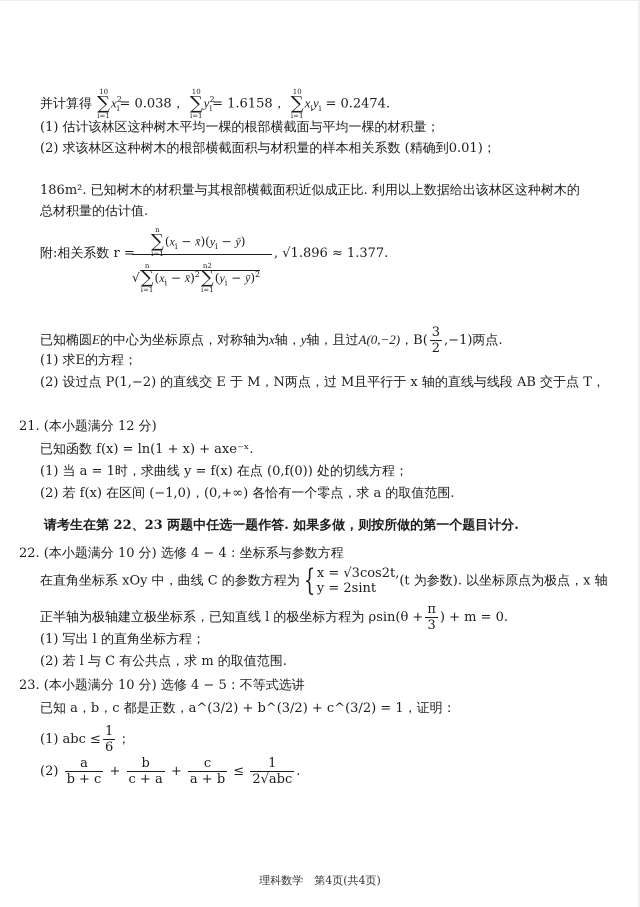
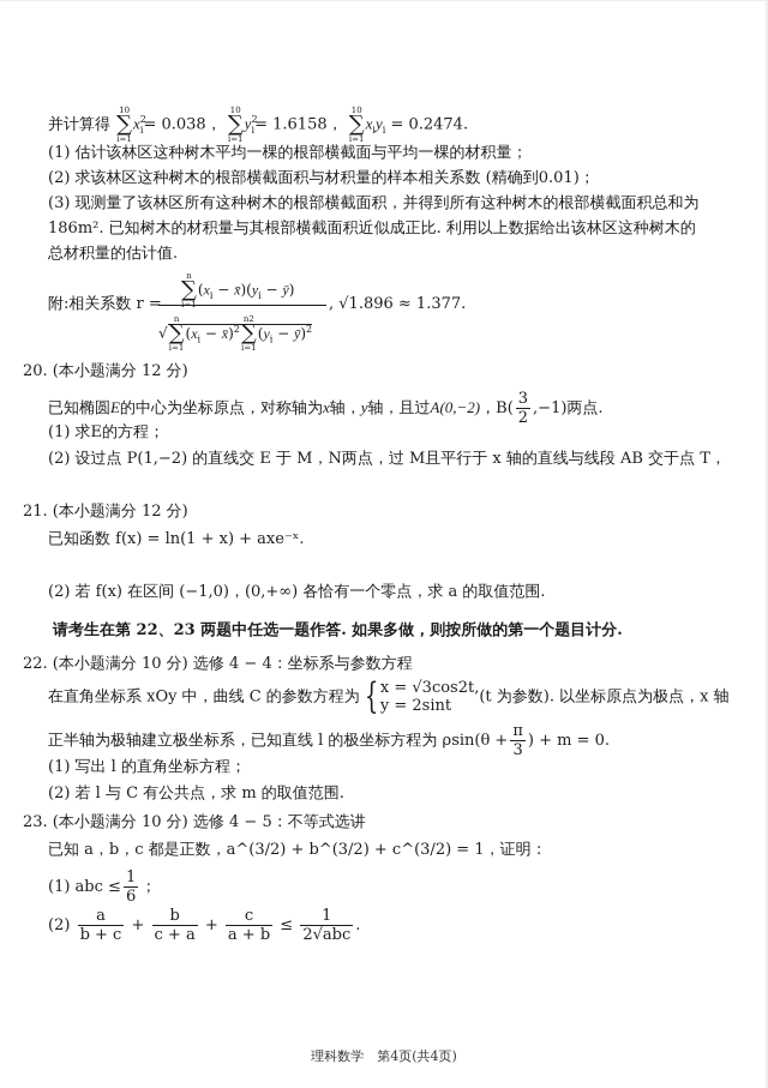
  并计算得
  10
  ∑
  i=1
  x2i= 0.038，
  10
  ∑
  i=1
  y2i= 1.6158，
  10
  ∑
  i=1
  xiyi = 0.2474.
  (1) 估计该林区这种树木平均一棵的根部横截面与平均一棵的材积量；
  (2) 求该林区这种树木的根部横截面积与材积量的样本相关系数 (精确到0.01)；
+ (3) 现测量了该林区所有这种树木的根部横截面积，并得到所有这种树木的根部横截面积总和为
  186m². 已知树木的材积量与其根部横截面积近似成正比. 利用以上数据给出该林区这种树木的
  总材积量的估计值.
  附:相关系数 r =
  n
  ∑
  (xi − x̄)(yi − ȳ)
  √
  n
  ∑
  i=1
  (xi − x̄)2
  n2
  ∑
  i=1
  (yi − ȳ)2
  , √1.896 ≈ 1.377.
+ 20. (本小题满分 12 分)
  已知椭圆E的中心为坐标原点，对称轴为x轴，y轴，且过A(0,−2)，B(
  3
  2
  ,−1)两点.
  (1) 求E的方程；
  (2) 设过点 P(1,−2) 的直线交 E 于 M，N两点，过 M且平行于 x 轴的直线与线段 AB 交于点 T，
  21. (本小题满分 12 分)
  已知函数 f(x) = ln(1 + x) + axe⁻ˣ.
- (1) 当 a = 1时，求曲线 y = f(x) 在点 (0,f(0)) 处的切线方程；
  (2) 若 f(x) 在区间 (−1,0)，(0,+∞) 各恰有一个零点，求 a 的取值范围.
  请考生在第 22、23 两题中任选一题作答. 如果多做，则按所做的第一个题目计分.
  22. (本小题满分 10 分) 选修 4 − 4：坐标系与参数方程
  在直角坐标系 xOy 中，曲线 C 的参数方程为 {
  x = √3cos2t,
  y = 2sint
  (t 为参数). 以坐标原点为极点，x 轴
  正半轴为极轴建立极坐标系，已知直线 l 的极坐标方程为 ρsin(θ +
  π
  3
  ) + m = 0.
  (1) 写出 l 的直角坐标方程；
  (2) 若 l 与 C 有公共点，求 m 的取值范围.
  23. (本小题满分 10 分) 选修 4 − 5：不等式选讲
  已知 a，b，c 都是正数，a^(3/2) + b^(3/2) + c^(3/2) = 1，证明：
  (1) abc ≤
  1
  6
  ；
  (2)
  a
  b + c
  +
  b
  c + a
  +
  c
  a + b
  ≤
  1
  2√abc
  .
  理科数学 第4页(共4页)
